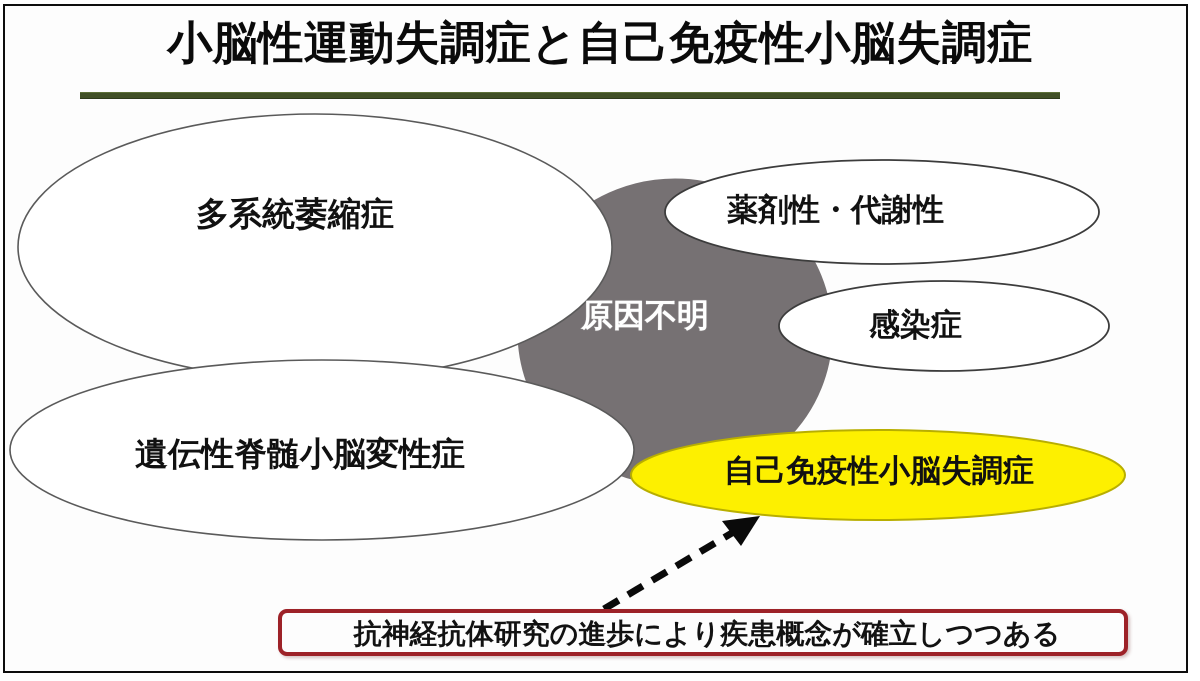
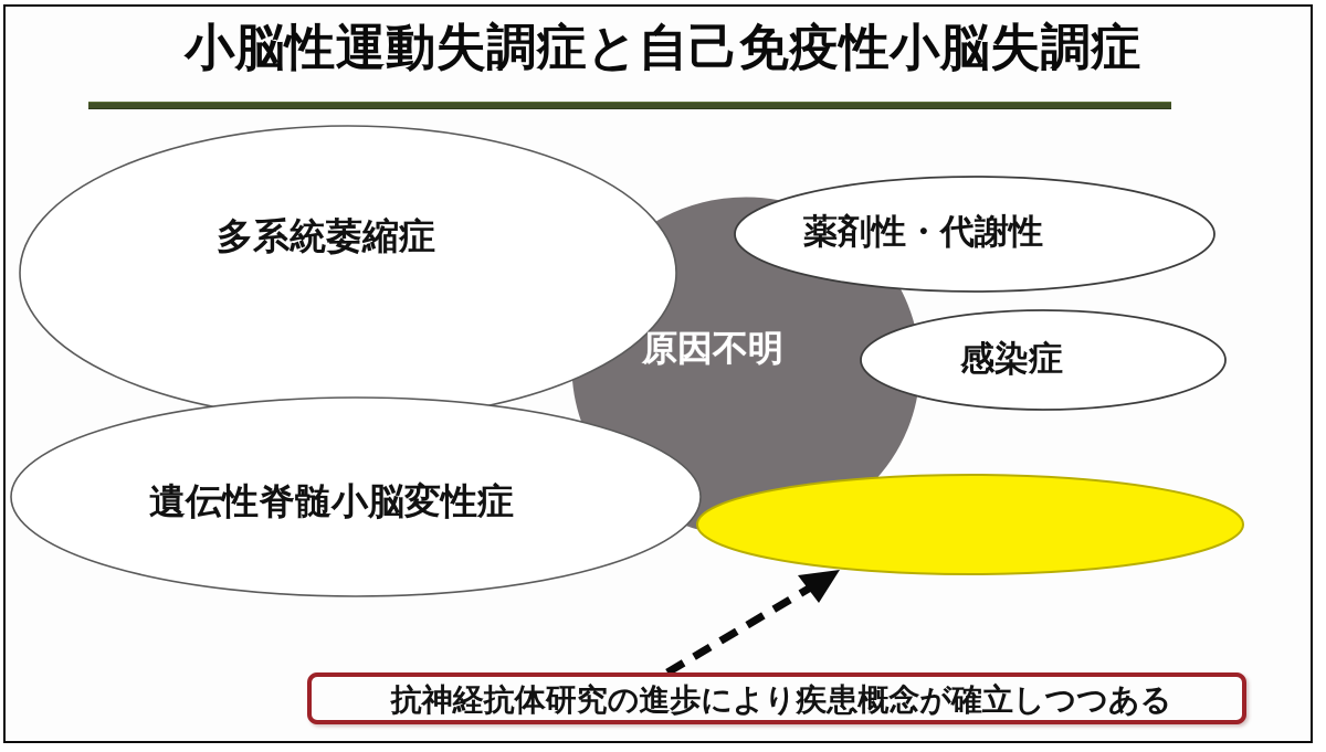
  小脳性運動失調症と自己免疫性小脳失調症
  多系統萎縮症
  遺伝性脊髄小脳変性症
  薬剤性・代謝性
  感染症
- 自己免疫性小脳失調症
  原因不明
  抗神経抗体研究の進歩により疾患概念が確立しつつある
